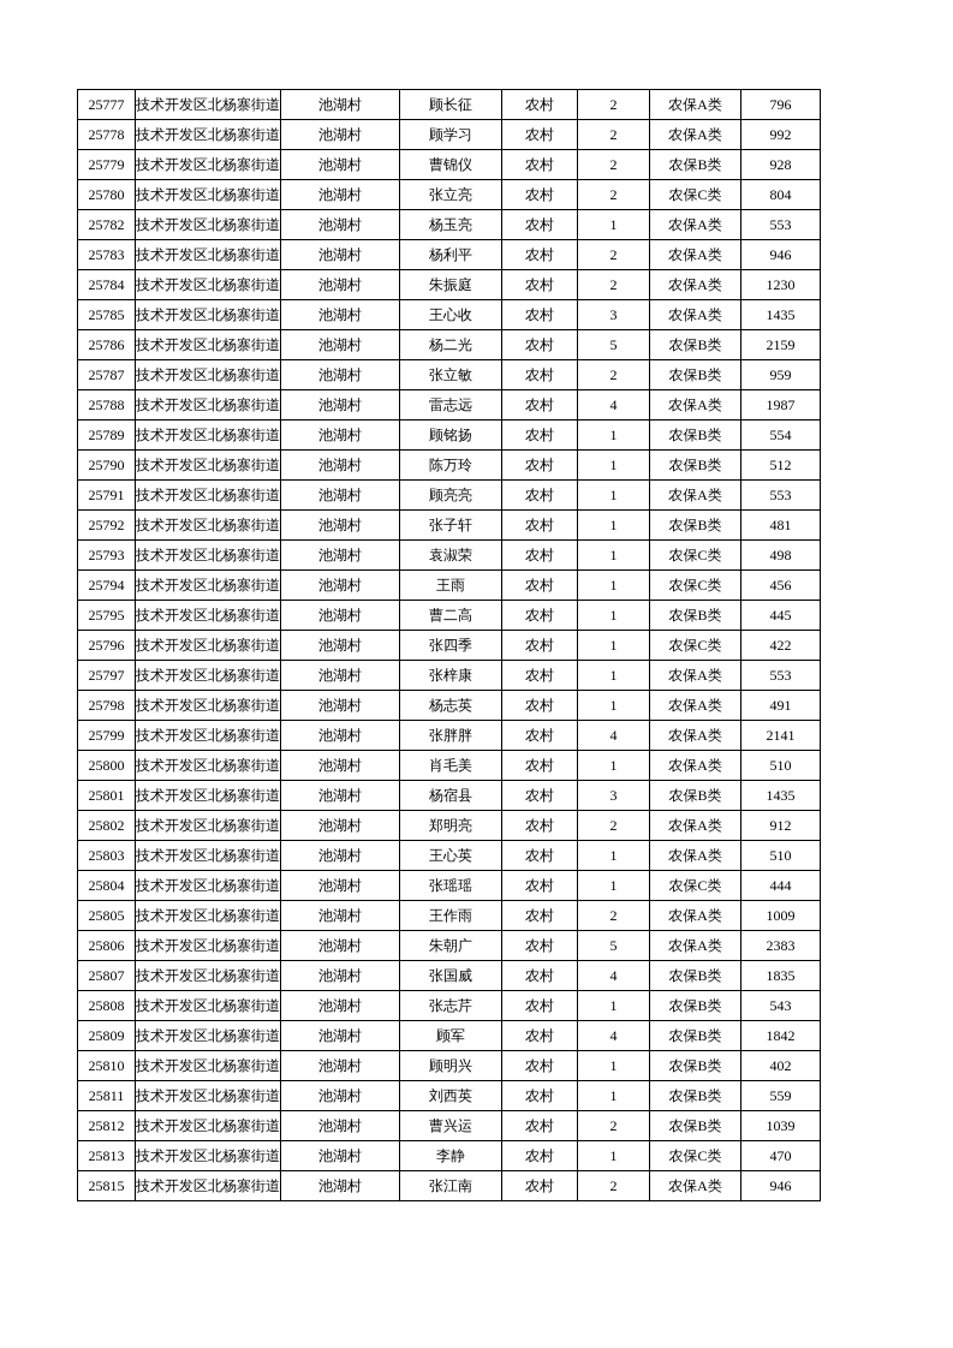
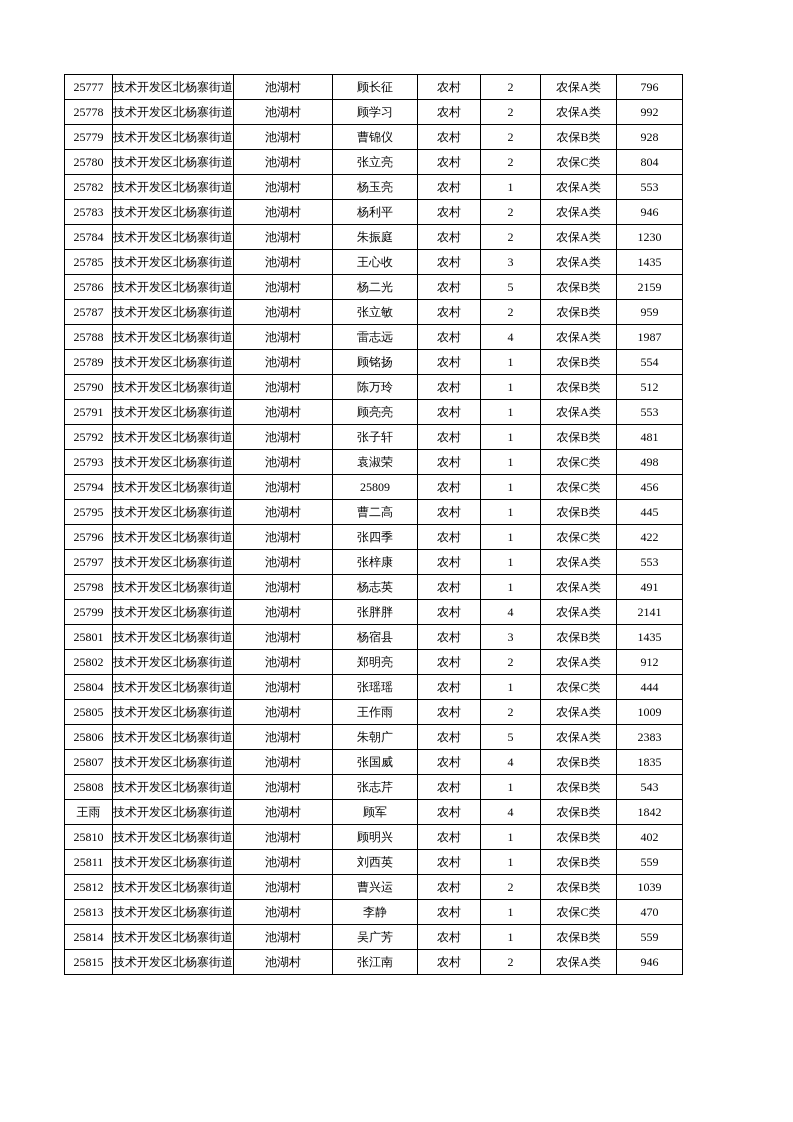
  25777	技术开发区北杨寨街道	池湖村	顾长征	农村	2	农保A类	796
  25778	技术开发区北杨寨街道	池湖村	顾学习	农村	2	农保A类	992
  25779	技术开发区北杨寨街道	池湖村	曹锦仪	农村	2	农保B类	928
  25780	技术开发区北杨寨街道	池湖村	张立亮	农村	2	农保C类	804
  25782	技术开发区北杨寨街道	池湖村	杨玉亮	农村	1	农保A类	553
  25783	技术开发区北杨寨街道	池湖村	杨利平	农村	2	农保A类	946
  25784	技术开发区北杨寨街道	池湖村	朱振庭	农村	2	农保A类	1230
  25785	技术开发区北杨寨街道	池湖村	王心收	农村	3	农保A类	1435
  25786	技术开发区北杨寨街道	池湖村	杨二光	农村	5	农保B类	2159
  25787	技术开发区北杨寨街道	池湖村	张立敏	农村	2	农保B类	959
  25788	技术开发区北杨寨街道	池湖村	雷志远	农村	4	农保A类	1987
  25789	技术开发区北杨寨街道	池湖村	顾铭扬	农村	1	农保B类	554
  25790	技术开发区北杨寨街道	池湖村	陈万玲	农村	1	农保B类	512
  25791	技术开发区北杨寨街道	池湖村	顾亮亮	农村	1	农保A类	553
  25792	技术开发区北杨寨街道	池湖村	张子轩	农村	1	农保B类	481
  25793	技术开发区北杨寨街道	池湖村	袁淑荣	农村	1	农保C类	498
- 25794	技术开发区北杨寨街道	池湖村	王雨	农村	1	农保C类	456
+ 25794	技术开发区北杨寨街道	池湖村	25809	农村	1	农保C类	456
  25795	技术开发区北杨寨街道	池湖村	曹二高	农村	1	农保B类	445
  25796	技术开发区北杨寨街道	池湖村	张四季	农村	1	农保C类	422
  25797	技术开发区北杨寨街道	池湖村	张梓康	农村	1	农保A类	553
  25798	技术开发区北杨寨街道	池湖村	杨志英	农村	1	农保A类	491
  25799	技术开发区北杨寨街道	池湖村	张胖胖	农村	4	农保A类	2141
- 25800	技术开发区北杨寨街道	池湖村	肖毛美	农村	1	农保A类	510
  25801	技术开发区北杨寨街道	池湖村	杨宿县	农村	3	农保B类	1435
  25802	技术开发区北杨寨街道	池湖村	郑明亮	农村	2	农保A类	912
- 25803	技术开发区北杨寨街道	池湖村	王心英	农村	1	农保A类	510
  25804	技术开发区北杨寨街道	池湖村	张瑶瑶	农村	1	农保C类	444
  25805	技术开发区北杨寨街道	池湖村	王作雨	农村	2	农保A类	1009
  25806	技术开发区北杨寨街道	池湖村	朱朝广	农村	5	农保A类	2383
  25807	技术开发区北杨寨街道	池湖村	张国威	农村	4	农保B类	1835
  25808	技术开发区北杨寨街道	池湖村	张志芹	农村	1	农保B类	543
- 25809	技术开发区北杨寨街道	池湖村	顾军	农村	4	农保B类	1842
+ 王雨	技术开发区北杨寨街道	池湖村	顾军	农村	4	农保B类	1842
  25810	技术开发区北杨寨街道	池湖村	顾明兴	农村	1	农保B类	402
  25811	技术开发区北杨寨街道	池湖村	刘西英	农村	1	农保B类	559
  25812	技术开发区北杨寨街道	池湖村	曹兴运	农村	2	农保B类	1039
  25813	技术开发区北杨寨街道	池湖村	李静	农村	1	农保C类	470
+ 25814	技术开发区北杨寨街道	池湖村	吴广芳	农村	1	农保B类	559
  25815	技术开发区北杨寨街道	池湖村	张江南	农村	2	农保A类	946
